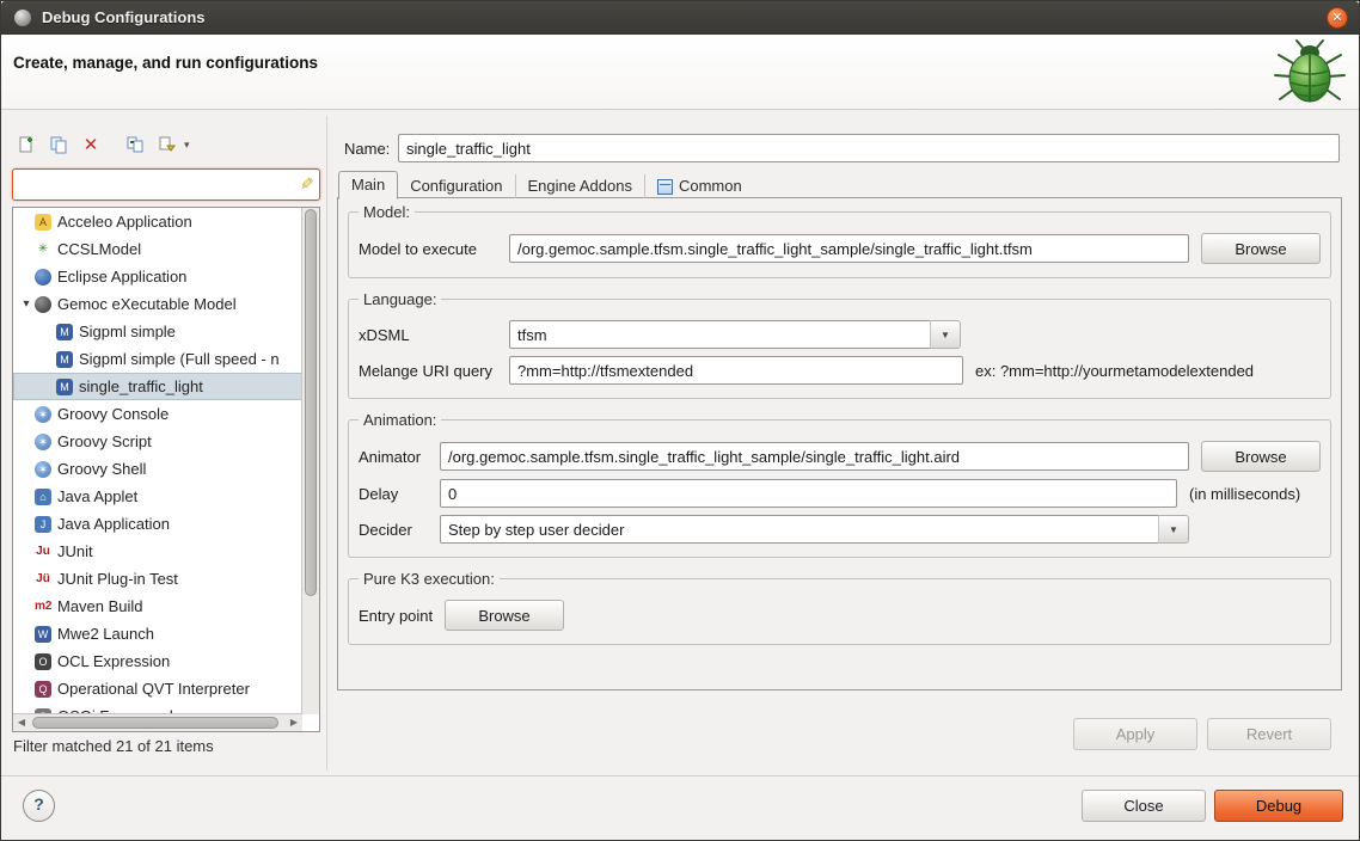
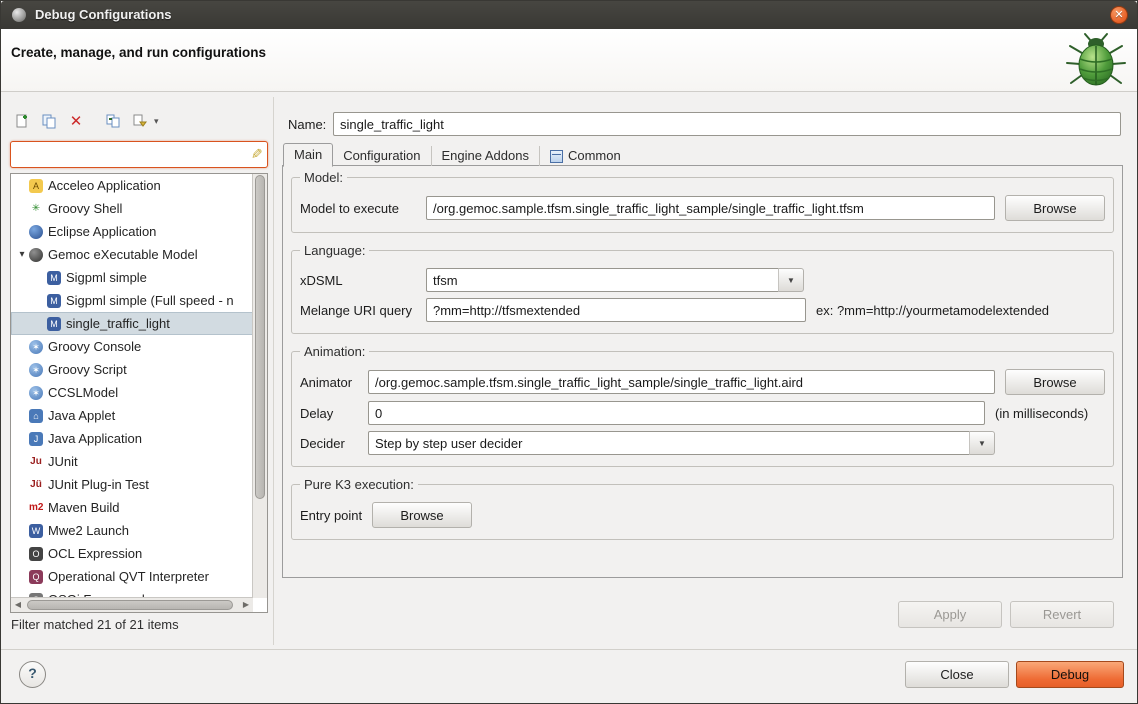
  Debug Configurations
  ✕
  Create, manage, and run configurations
  ✕
  ▾
  A
  Acceleo Application
  ✳
- CCSLModel
+ Groovy Shell
  Eclipse Application
  ▾
  Gemoc eXecutable Model
  M
  Sigpml simple
  M
  Sigpml simple (Full speed - n
  M
  single_traffic_light
  ✶
  Groovy Console
  ✶
  Groovy Script
  ✶
- Groovy Shell
+ CCSLModel
  ⌂
  Java Applet
  J
  Java Application
  Ju
  JUnit
  Jü
  JUnit Plug-in Test
  m2
  Maven Build
  W
  Mwe2 Launch
  O
  OCL Expression
  Q
  Operational QVT Interpreter
  ◀
  ▶
  Filter matched 21 of 21 items
  Name:
  single_traffic_light
  Main
  Configuration
  Engine Addons
  Common
  Model:
  Model to execute
  /org.gemoc.sample.tfsm.single_traffic_light_sample/single_traffic_light.tfsm
  Browse
  Language:
  xDSML
  tfsm
  ▼
  Melange URI query
  ?mm=http://tfsmextended
  ex: ?mm=http://yourmetamodelextended
  Animation:
  Animator
  /org.gemoc.sample.tfsm.single_traffic_light_sample/single_traffic_light.aird
  Browse
  Delay
  0
  (in milliseconds)
  Decider
  Step by step user decider
  ▼
  Pure K3 execution:
  Entry point
  Browse
  Apply
  Revert
  ?
  Close
  Debug
